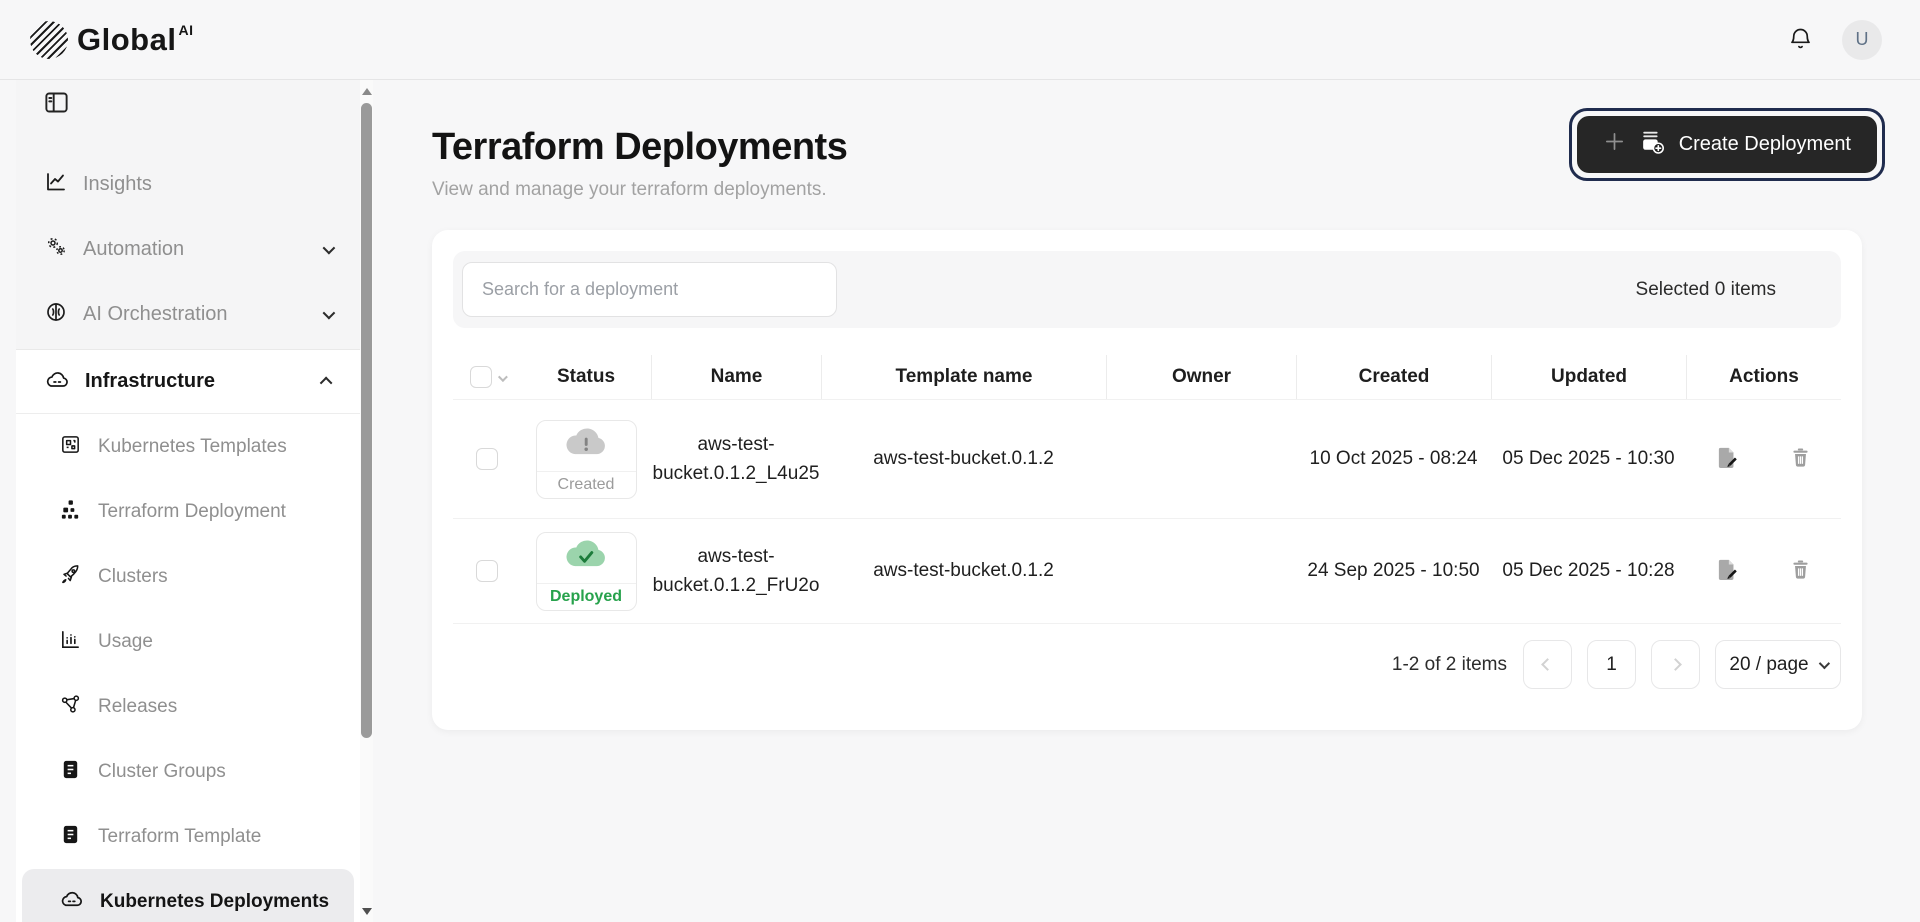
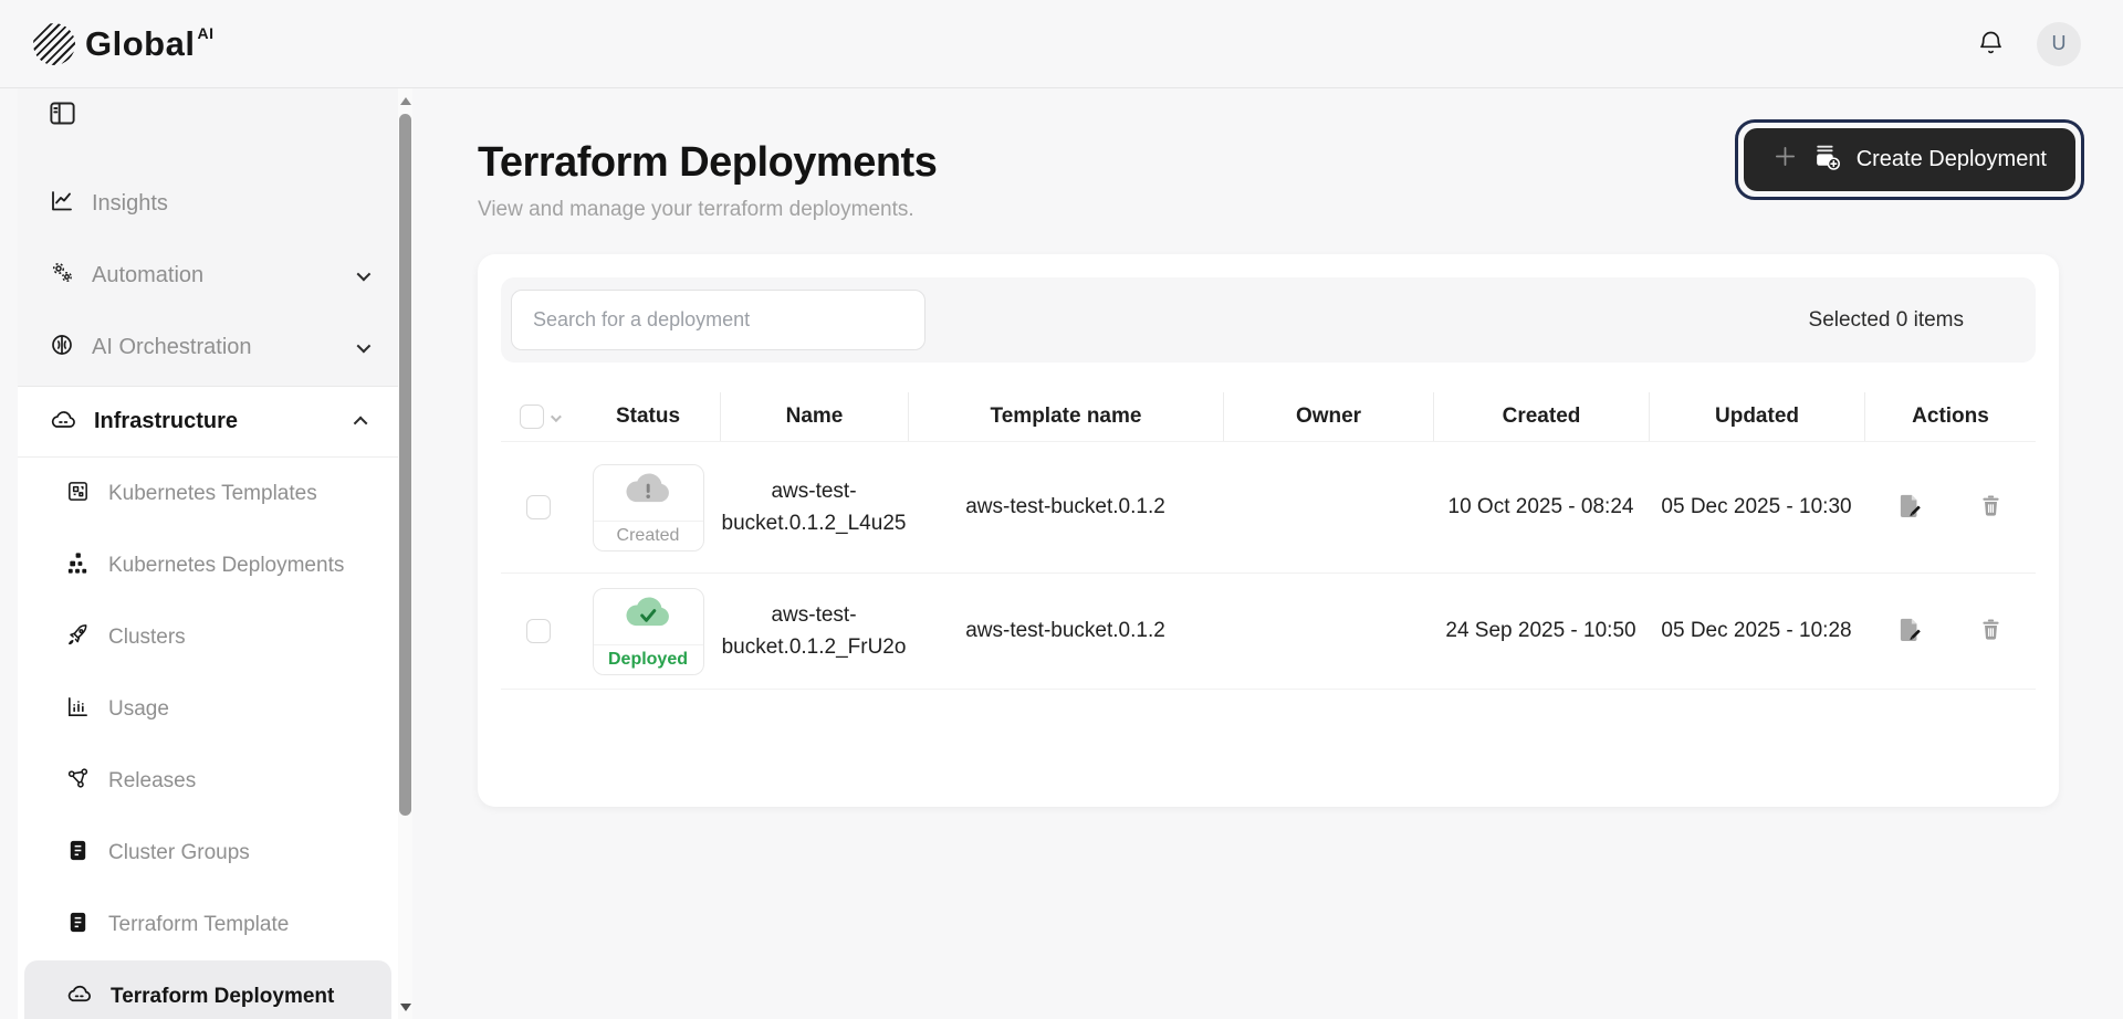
  Global AI
  U
  Insights
  Automation
  AI Orchestration
  Infrastructure
  Kubernetes Templates
- Terraform Deployment
+ Kubernetes Deployments
  Clusters
  Usage
  Releases
  Cluster Groups
  Terraform Template
- Kubernetes Deployments
+ Terraform Deployment
  Terraform Deployments
  View and manage your terraform deployments.
  Create Deployment
  Search for a deployment
  Selected 0 items
  Status
  Name
  Template name
  Owner
  Created
  Updated
  Actions
  Created
  aws-test-
  bucket.0.1.2_L4u25
  aws-test-bucket.0.1.2
  10 Oct 2025 - 08:24
  05 Dec 2025 - 10:30
  Deployed
  aws-test-
  bucket.0.1.2_FrU2o
  aws-test-bucket.0.1.2
  24 Sep 2025 - 10:50
  05 Dec 2025 - 10:28
- 1-2 of 2 items
- 1
- 20 / page
